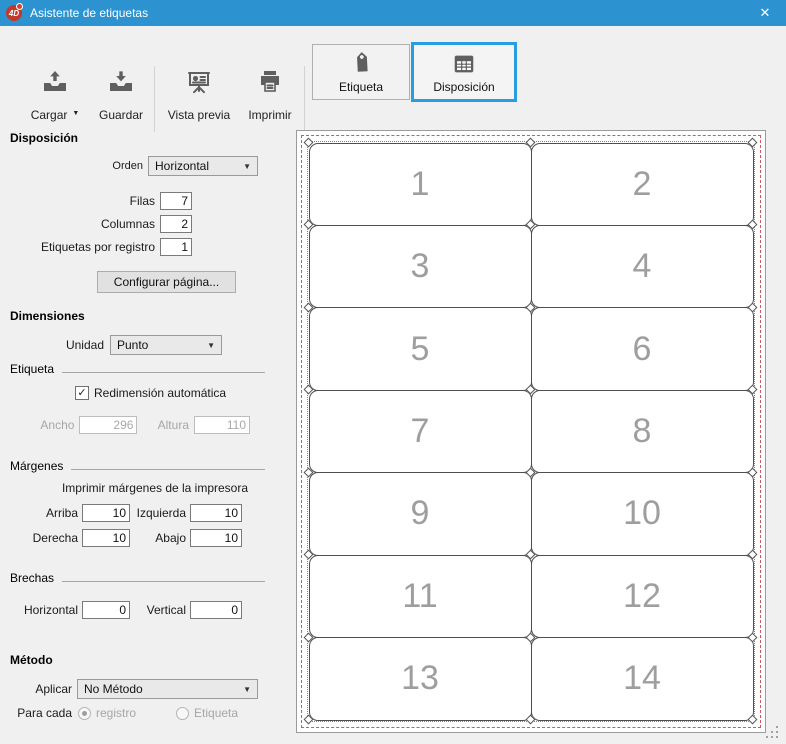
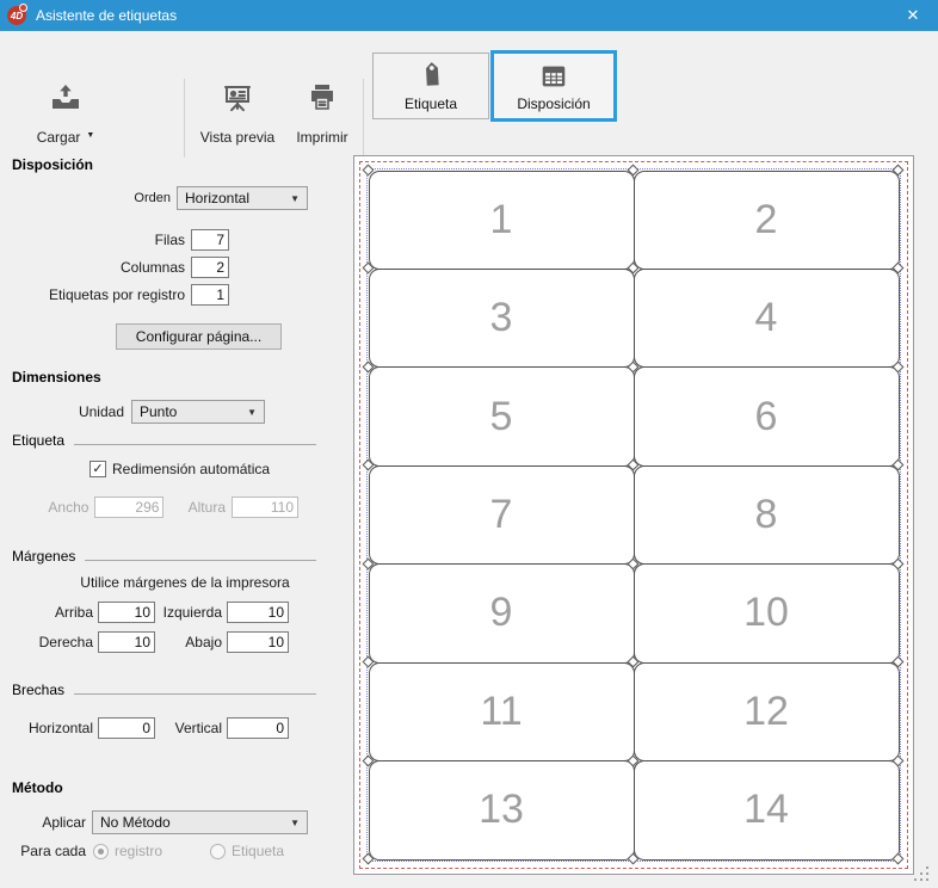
  4D
  Asistente de etiquetas
  ✕
  Cargar
- Guardar
  Vista previa
  Imprimir
  Etiqueta
  Disposición
  Disposición
  Orden
  Horizontal
  ▼
  Filas
  7
  Columnas
  2
  Etiquetas por registro
  1
  Configurar página...
  Dimensiones
  Unidad
  Punto
  ▼
  Etiqueta
  ✓
  Redimensión automática
  Ancho
  296
  Altura
  110
  Márgenes
- Imprimir márgenes de la impresora
+ Utilice márgenes de la impresora
  Arriba
  10
  Izquierda
  10
  Derecha
  10
  Abajo
  10
  Brechas
  Horizontal
  0
  Vertical
  0
  Método
  Aplicar
  No Método
  ▼
  Para cada
  registro
  Etiqueta
  1
  2
  3
  4
  5
  6
  7
  8
  9
  10
  11
  12
  13
  14
